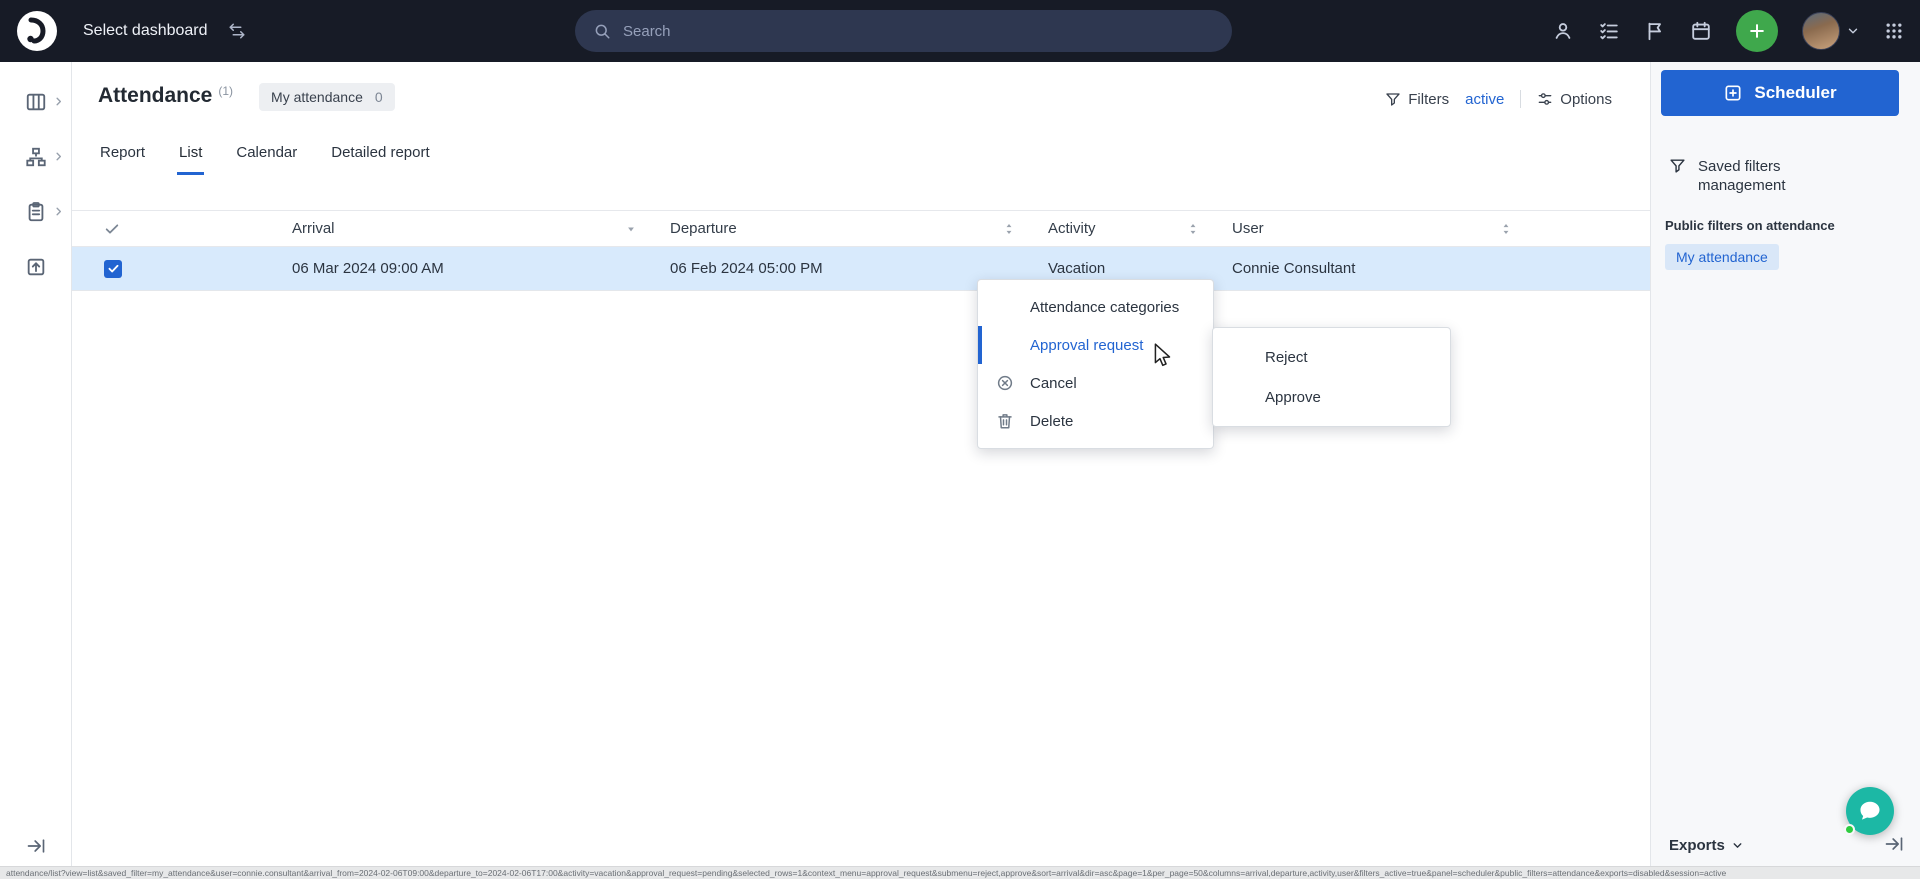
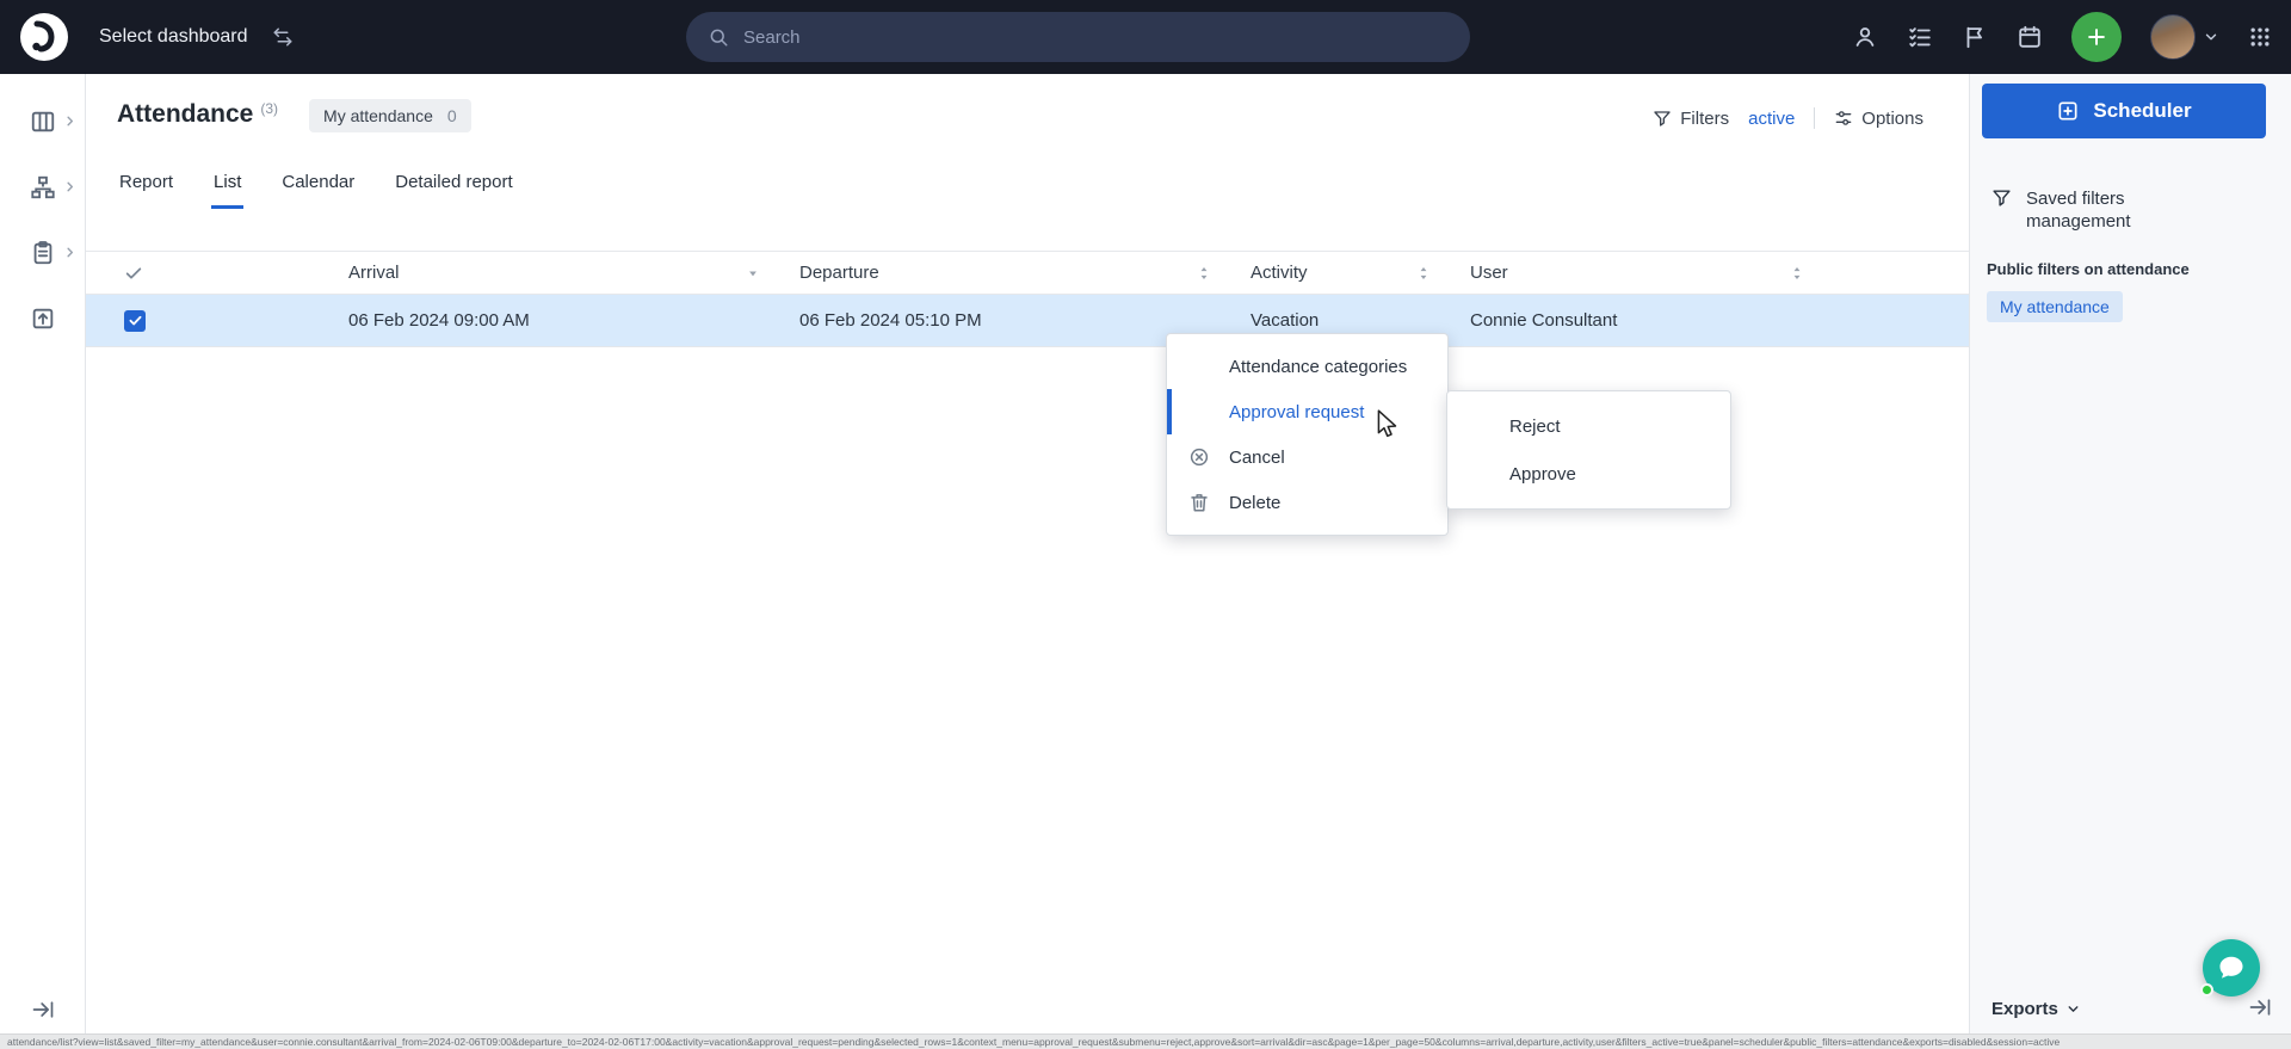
  Select dashboard
  Search
  Attendance
- (1)
+ (3)
  My attendance
  0
  Filters
  active
  Options
  Report
  List
  Calendar
  Detailed report
  Arrival
  Departure
  Activity
  User
- 06 Mar 2024 09:00 AM
+ 06 Feb 2024 09:00 AM
- 06 Feb 2024 05:00 PM
+ 06 Feb 2024 05:10 PM
  Vacation
  Connie Consultant
  Attendance categories
  Approval request
  Cancel
  Delete
  Reject
  Approve
  Scheduler
  Saved filters management
  Public filters on attendance
  My attendance
  Exports
  attendance/list?view=list&saved_filter=my_attendance&user=connie.consultant&arrival_from=2024-02-06T09:00&departure_to=2024-02-06T17:00&activity=vacation&approval_request=pending&selected_rows=1&context_menu=approval_request&submenu=reject,approve&sort=arrival&dir=asc&page=1&per_page=50&columns=arrival,departure,activity,user&filters_active=true&panel=scheduler&public_filters=attendance&exports=disabled&session=active
